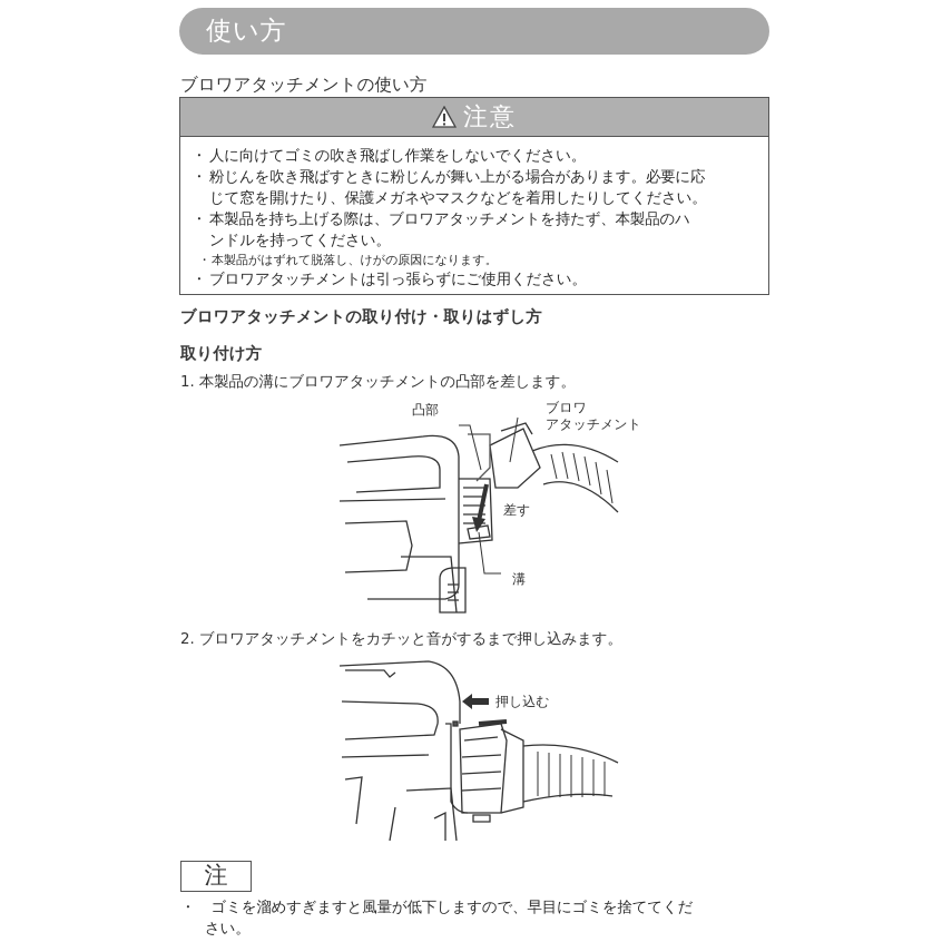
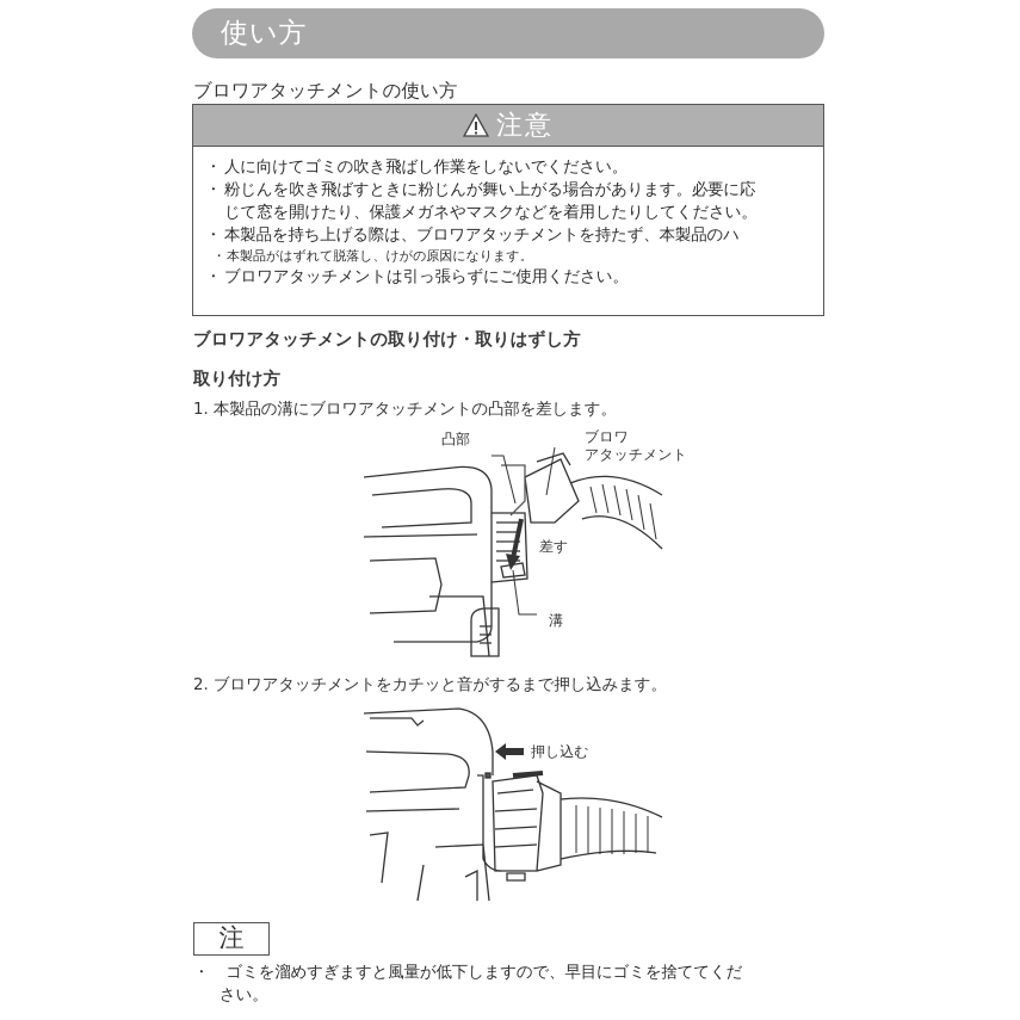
  使い方
  ブロワアタッチメントの使い方
  注意
  ・
  人に向けてゴミの吹き飛ばし作業をしないでください。
  ・
  粉じんを吹き飛ばすときに粉じんが舞い上がる場合があります。必要に応
  じて窓を開けたり、保護メガネやマスクなどを着用したりしてください。
  ・
  本製品を持ち上げる際は、ブロワアタッチメントを持たず、本製品のハ
- ンドルを持ってください。
  ・
  本製品がはずれて脱落し、けがの原因になります。
  ・
  ブロワアタッチメントは引っ張らずにご使用ください。
  ブロワアタッチメントの取り付け・取りはずし方
  取り付け方
  1. 本製品の溝にブロワアタッチメントの凸部を差します。
  凸部
  ブロワ
  アタッチメント
  差す
  溝
  2. ブロワアタッチメントをカチッと音がするまで押し込みます。
  押し込む
  注
  ・ ゴミを溜めすぎますと風量が低下しますので、早目にゴミを捨ててくだ
  さい。
